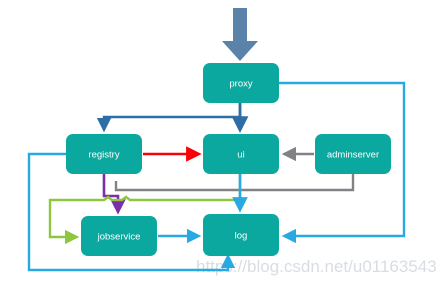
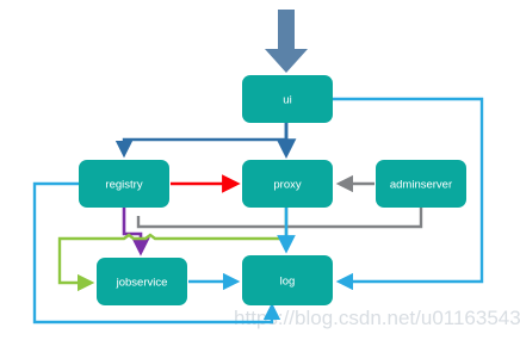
  http://blog.csdn.net/u01163543
- proxy
+ ui
  registry
- ui
+ proxy
  adminserver
  jobservice
  log
